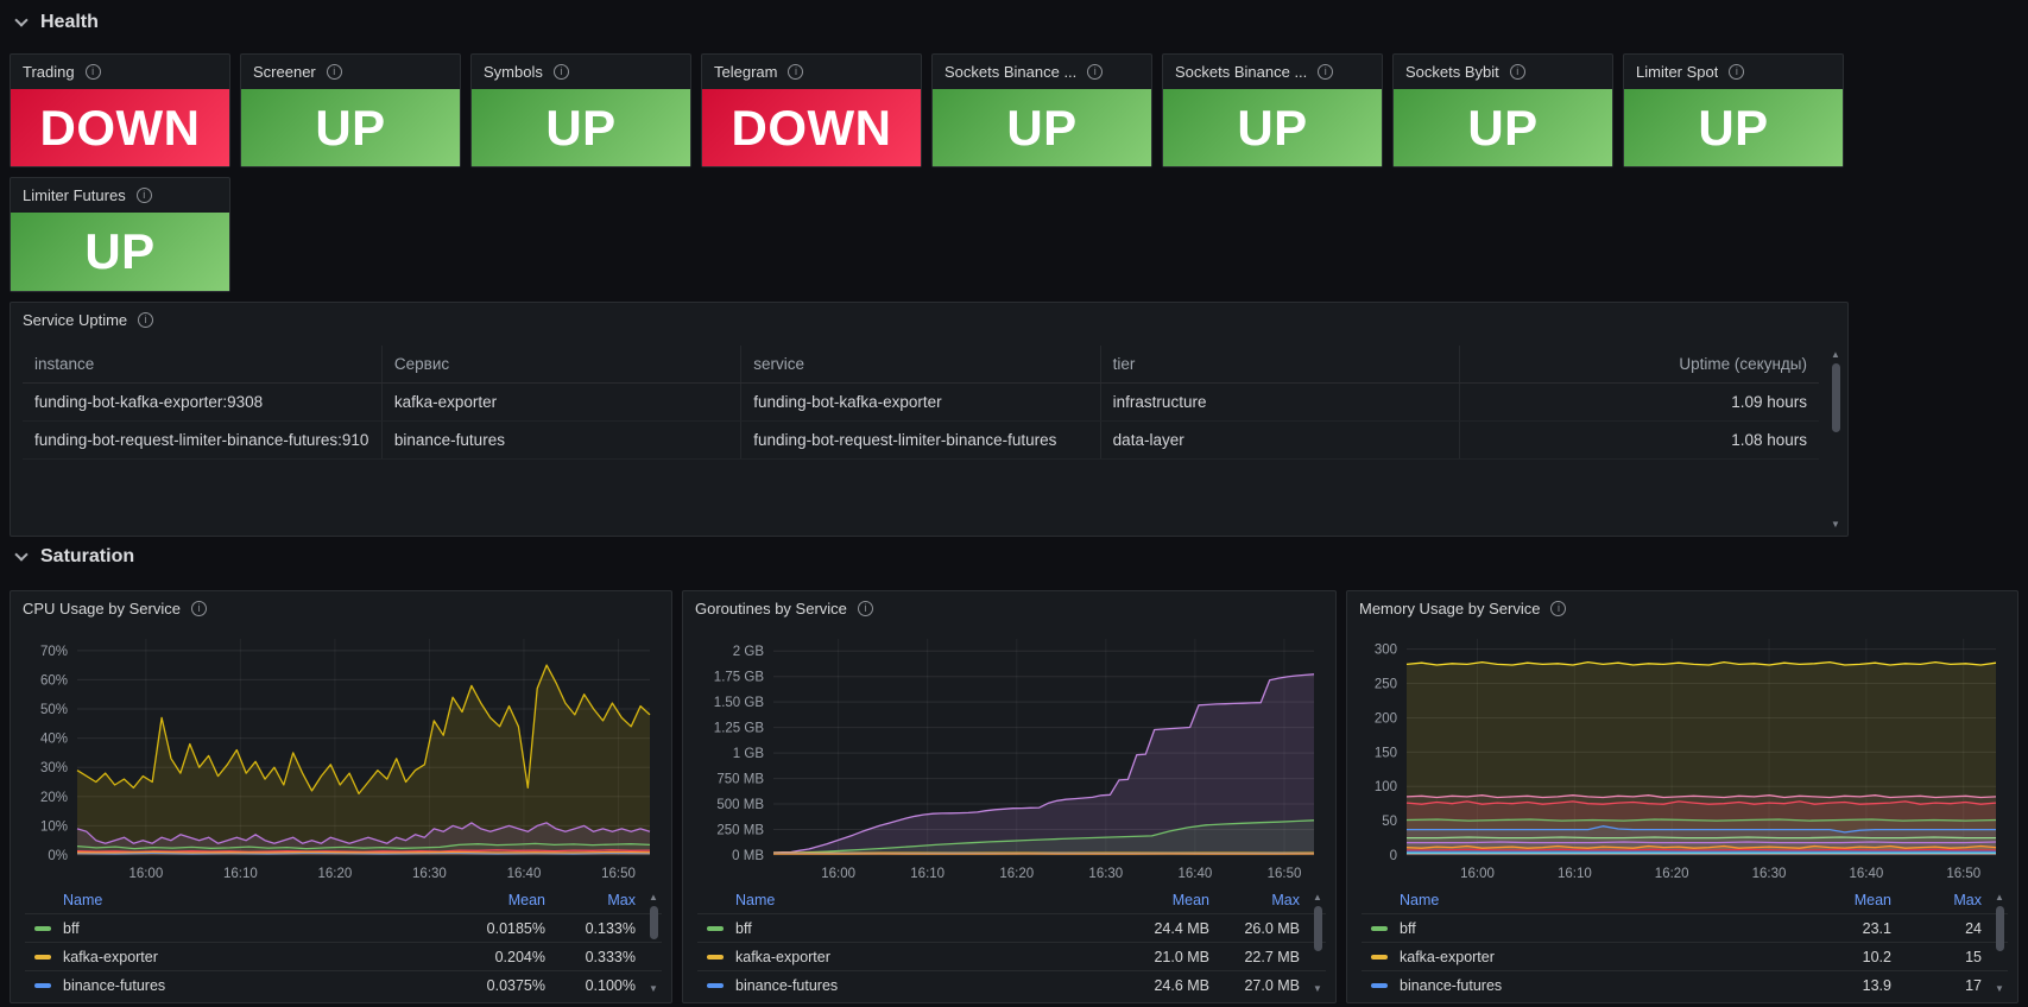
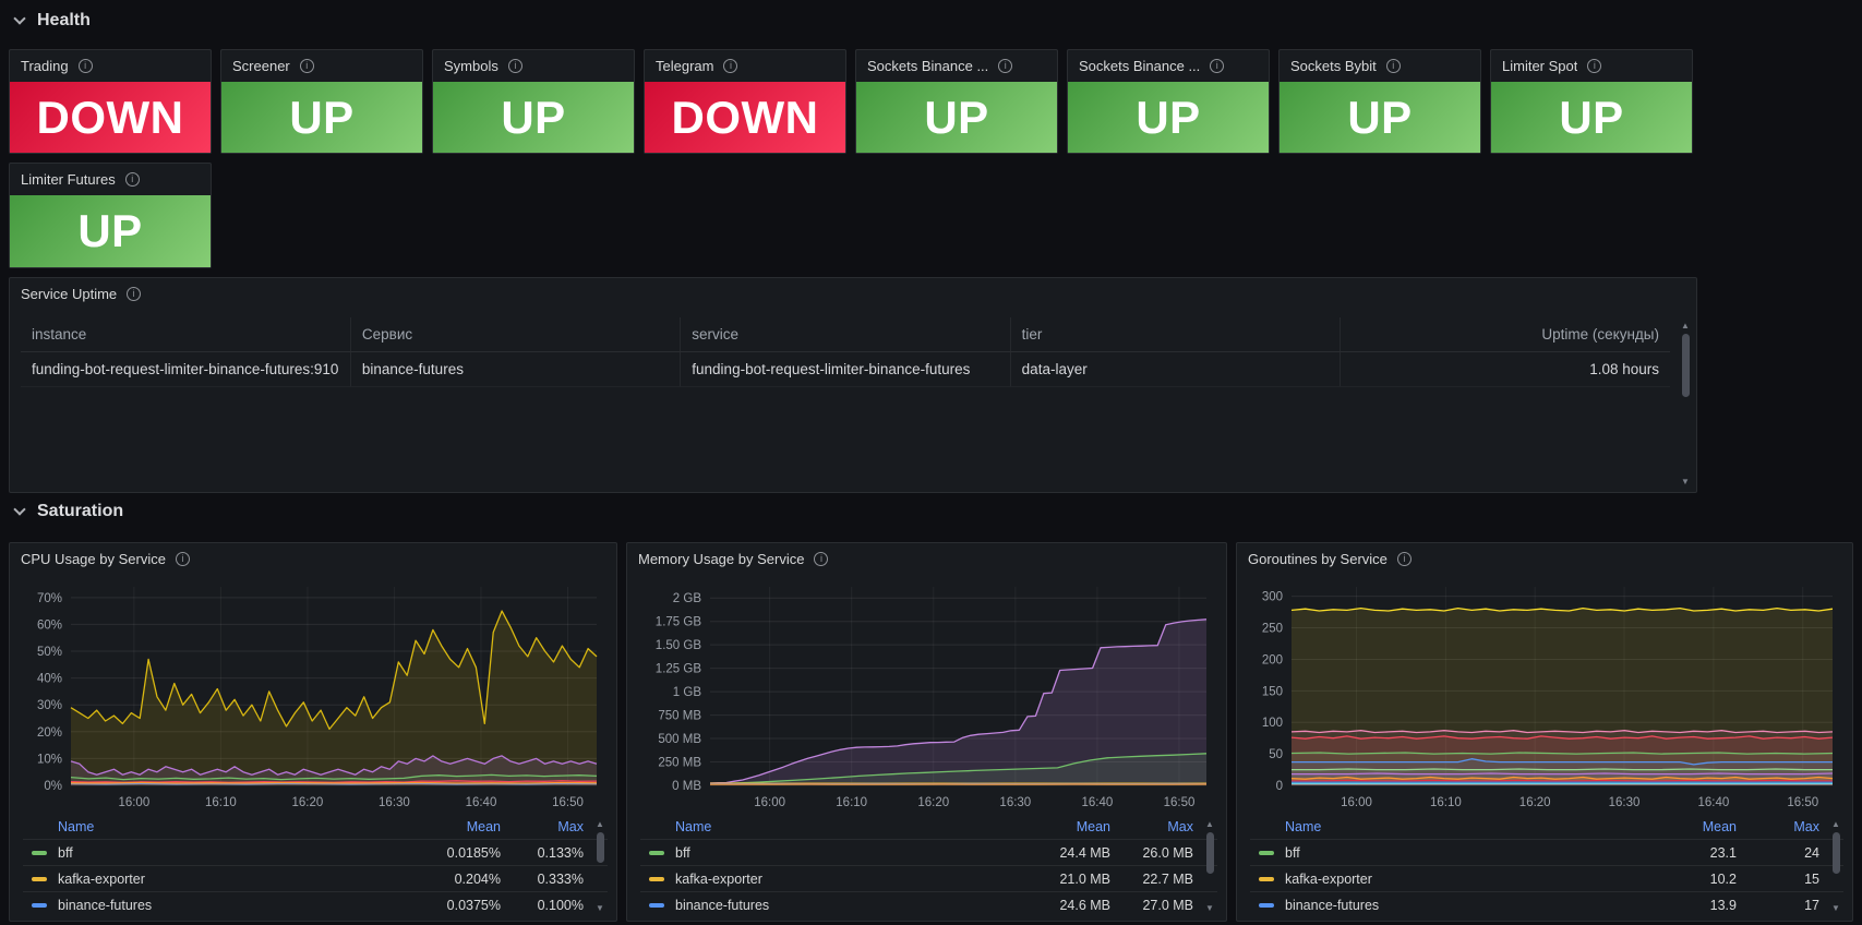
  Health
  Trading
  i
  DOWN
  Screener
  i
  UP
  Symbols
  i
  UP
  Telegram
  i
  DOWN
  Sockets Binance ...
  i
  UP
  Sockets Binance ...
  i
  UP
  Sockets Bybit
  i
  UP
  Limiter Spot
  i
  UP
  Limiter Futures
  i
  UP
  Service Uptime
  i
  instance	Сервис	service	tier	Uptime (секунды)
- funding-bot-kafka-exporter:9308	kafka-exporter	funding-bot-kafka-exporter	infrastructure	1.09 hours
  funding-bot-request-limiter-binance-futures:910	binance-futures	funding-bot-request-limiter-binance-futures	data-layer	1.08 hours
  ▲
  ▼
  Saturation
  CPU Usage by Service
  i
  70%
  60%
  50%
  40%
  30%
  20%
  10%
  0%
  16:00
  16:10
  16:20
  16:30
  16:40
  16:50
  Name
  Mean
  Max
  bff
  0.0185%
  0.133%
  kafka-exporter
  0.204%
  0.333%
  binance-futures
  0.0375%
  0.100%
  ▲
  ▼
- Goroutines by Service
+ Memory Usage by Service
  i
  2 GB
  1.75 GB
  1.50 GB
  1.25 GB
  1 GB
  750 MB
  500 MB
  250 MB
  0 MB
  16:00
  16:10
  16:20
  16:30
  16:40
  16:50
  Name
  Mean
  Max
  bff
  24.4 MB
  26.0 MB
  kafka-exporter
  21.0 MB
  22.7 MB
  binance-futures
  24.6 MB
  27.0 MB
  ▲
  ▼
- Memory Usage by Service
+ Goroutines by Service
  i
  300
  250
  200
  150
  100
  50
  0
  16:00
  16:10
  16:20
  16:30
  16:40
  16:50
  Name
  Mean
  Max
  bff
  23.1
  24
  kafka-exporter
  10.2
  15
  binance-futures
  13.9
  17
  ▲
  ▼
